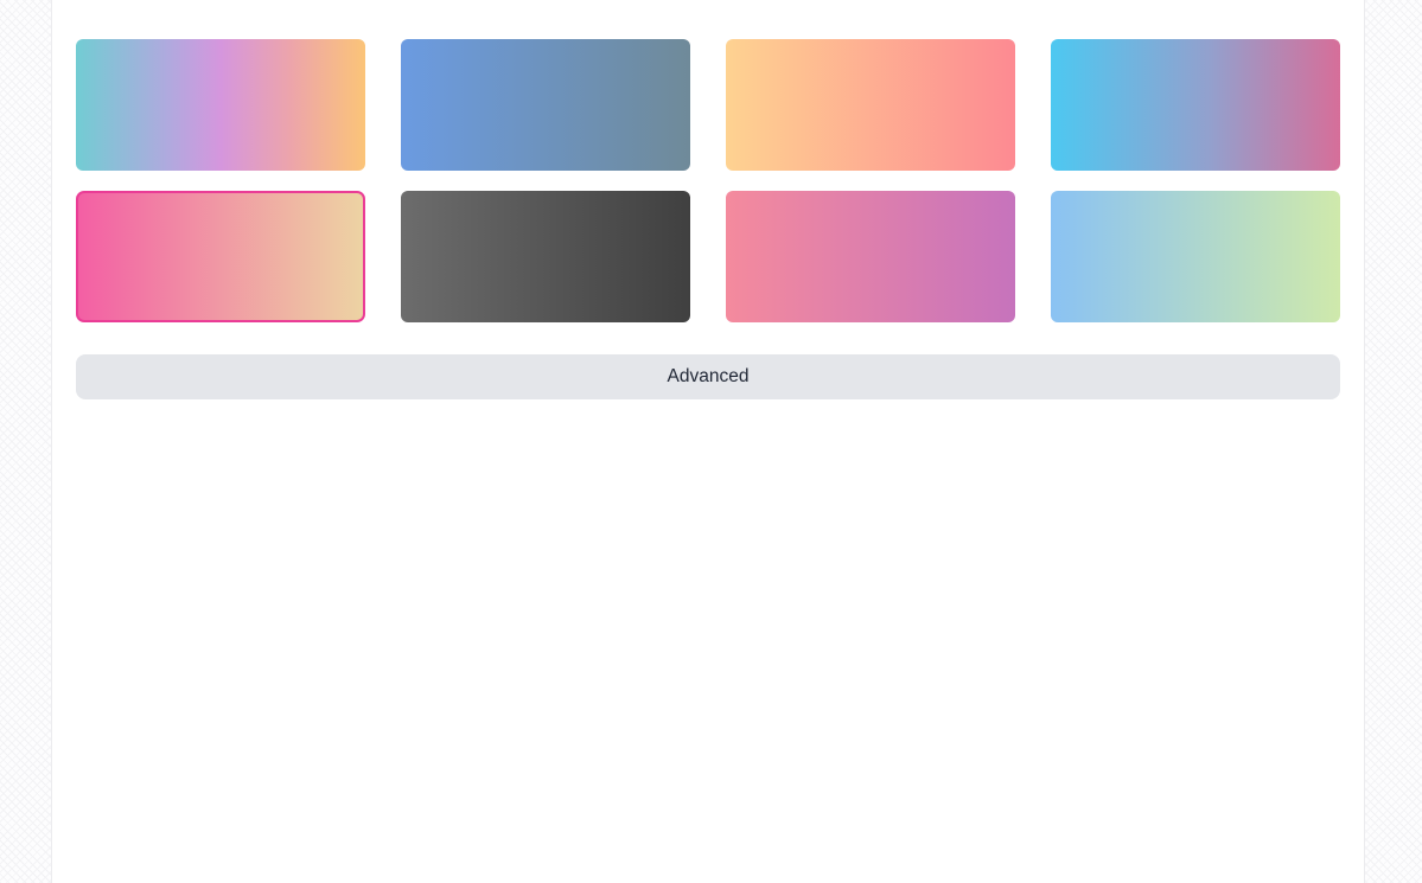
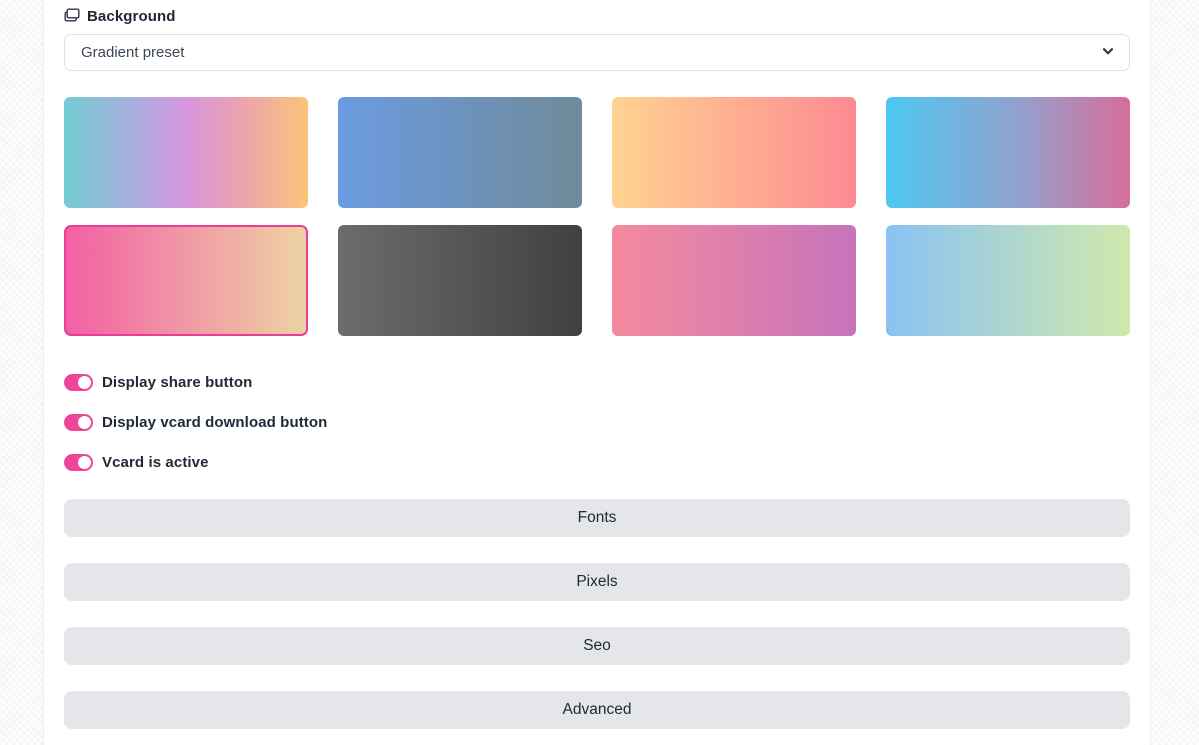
+ Background
+ Gradient preset
+ Display share button
+ Display vcard download button
+ Vcard is active
+ Fonts
+ Pixels
+ Seo
  Advanced
